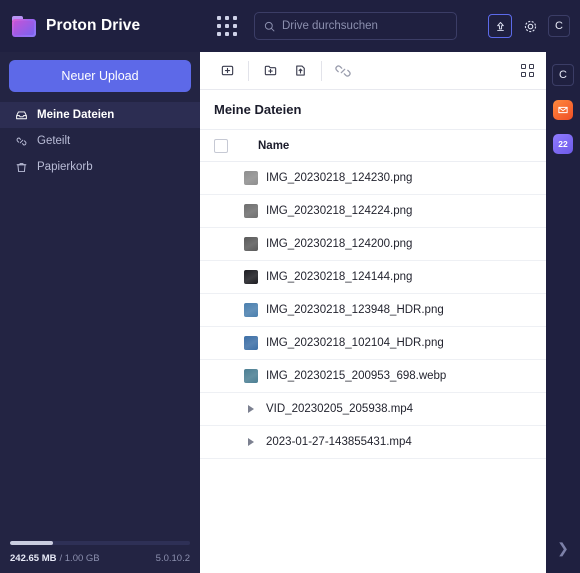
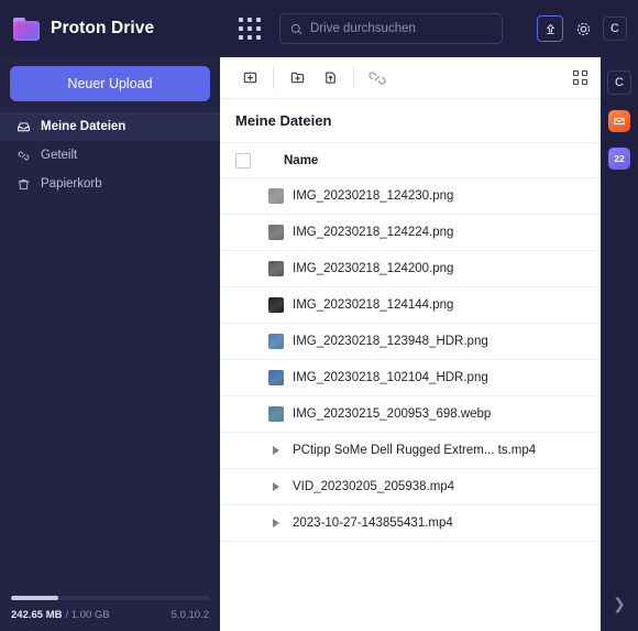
  Proton Drive
  Drive durchsuchen
  C
  Neuer Upload
  Meine Dateien
  Geteilt
  Papierkorb
  242.65 MB
  / 1.00 GB
  5.0.10.2
  Meine Dateien
  Name
  IMG_20230218_124230.png
  IMG_20230218_124224.png
  IMG_20230218_124200.png
  IMG_20230218_124144.png
  IMG_20230218_123948_HDR.png
  IMG_20230218_102104_HDR.png
  IMG_20230215_200953_698.webp
+ PCtipp SoMe Dell Rugged Extrem... ts.mp4
  VID_20230205_205938.mp4
- 2023-01-27-143855431.mp4
+ 2023-10-27-143855431.mp4
  C
  22
  ❯
